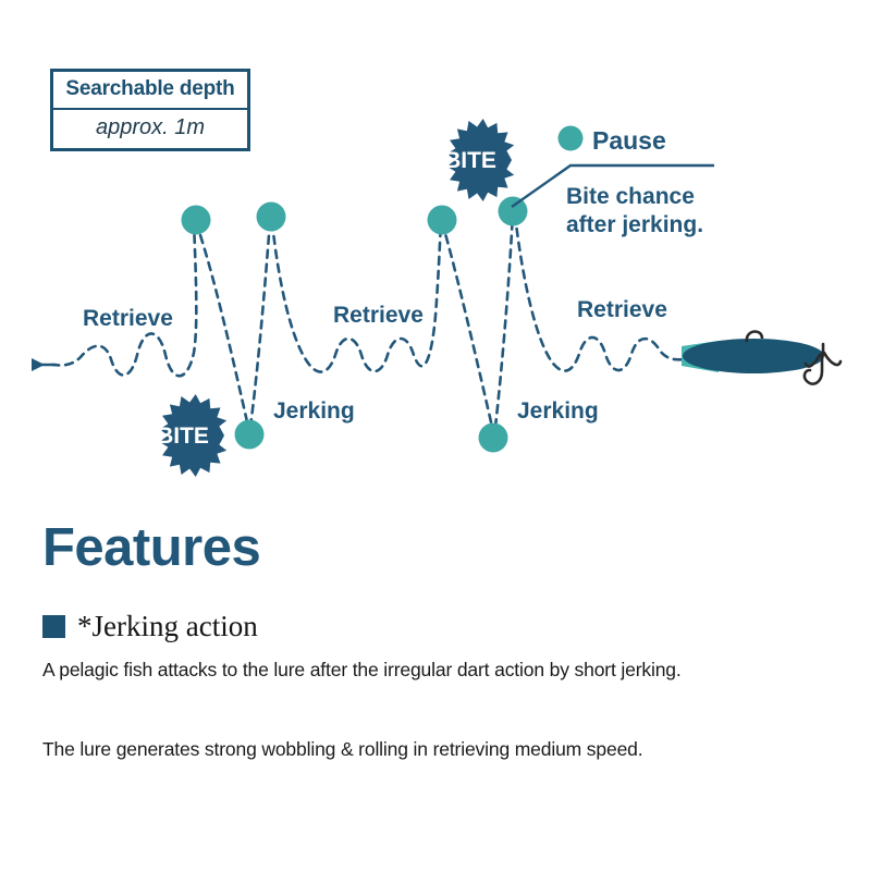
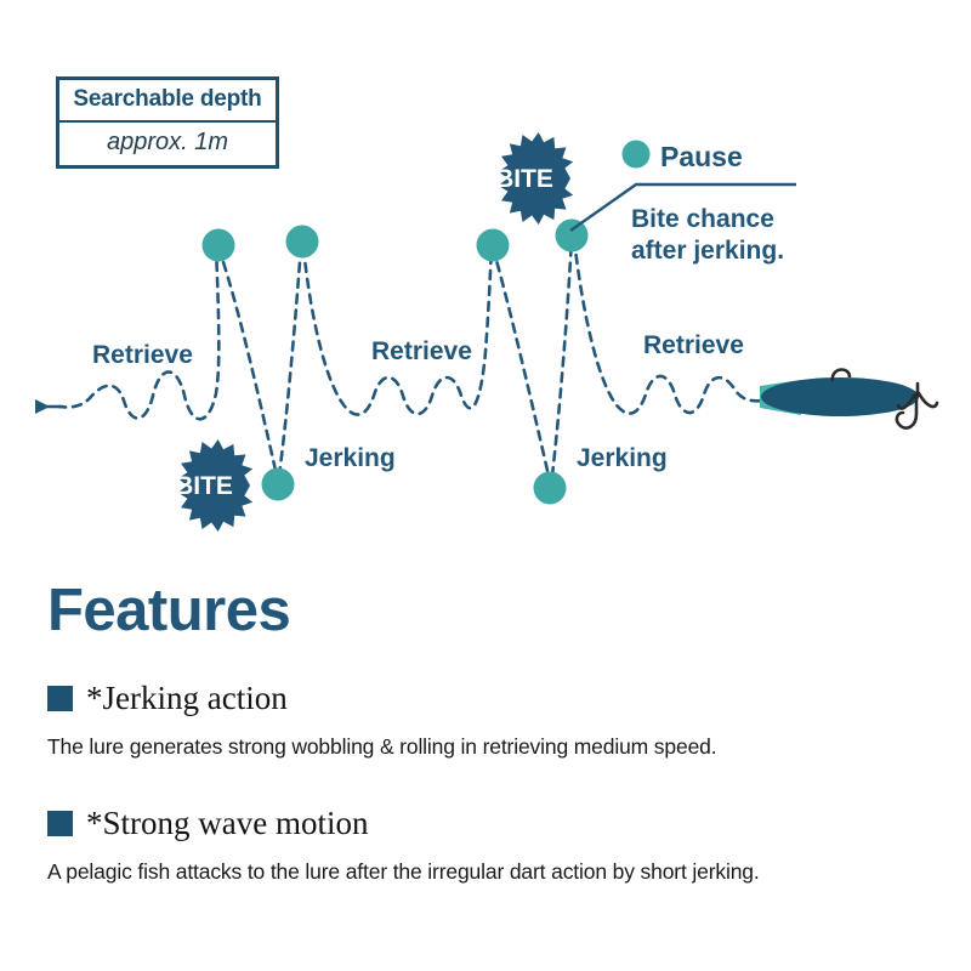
  BITE
  BITE
  Pause
  Bite chance
  after jerking.
  Retrieve
  Retrieve
  Retrieve
  Jerking
  Jerking
  Searchable depth
  approx. 1m
  Features
  *Jerking action
- A pelagic fish attacks to the lure after the irregular dart action by short jerking.
+ The lure generates strong wobbling & rolling in retrieving medium speed.
+ *Strong wave motion
- The lure generates strong wobbling & rolling in retrieving medium speed.
+ A pelagic fish attacks to the lure after the irregular dart action by short jerking.
